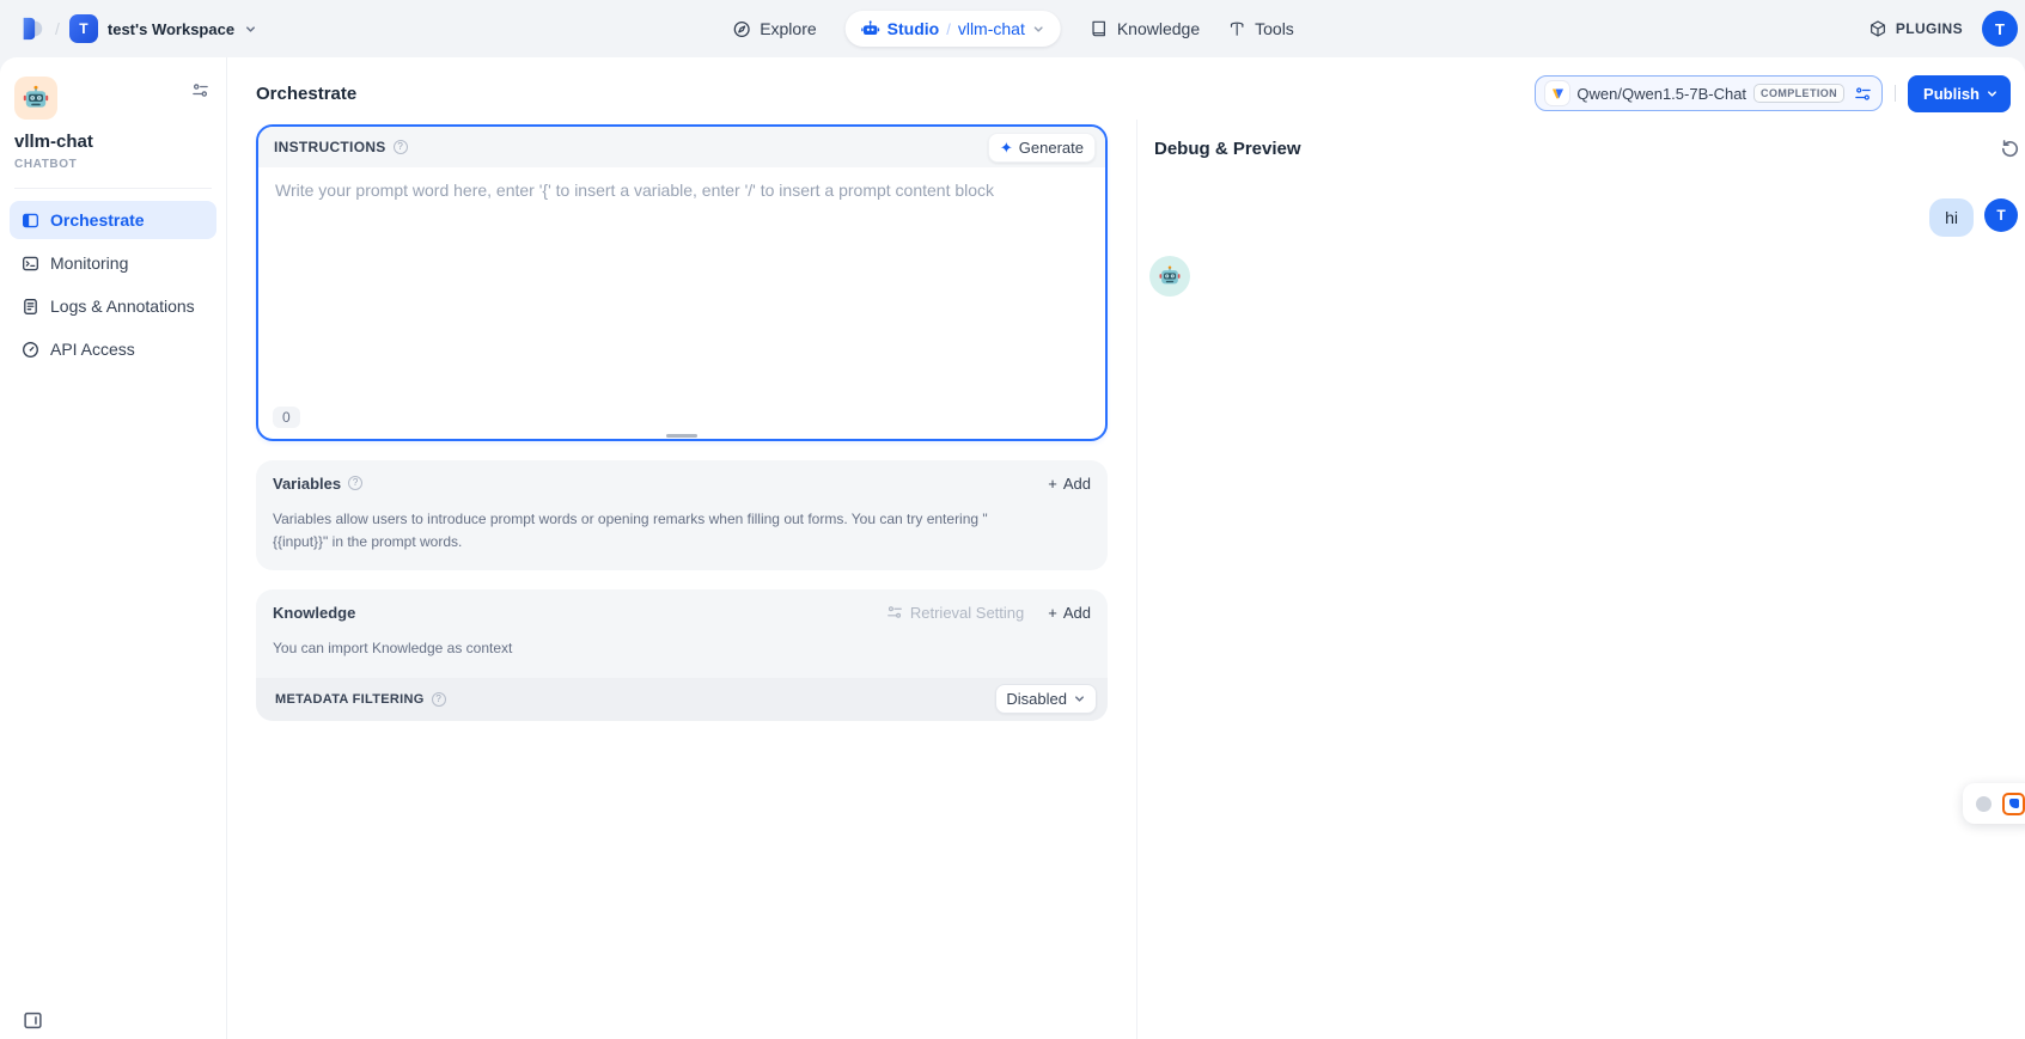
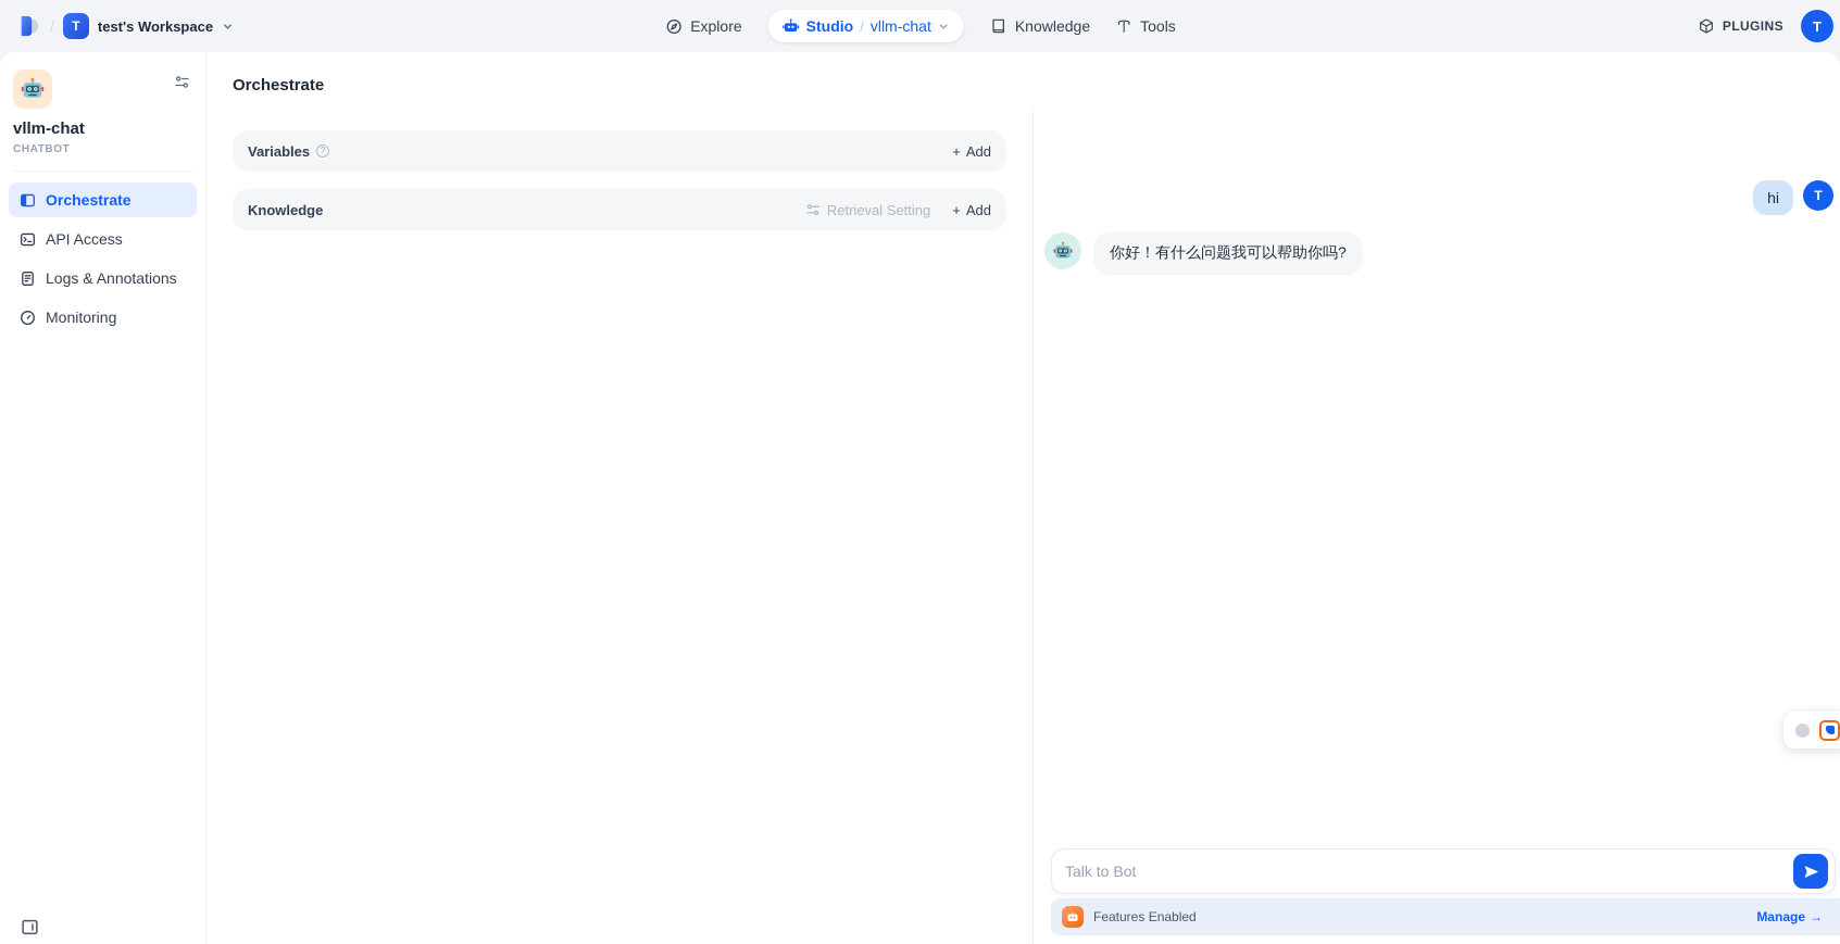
  /
  T
  test's Workspace
  Explore
  Studio
  /
  vllm-chat
  Knowledge
  Tools
  PLUGINS
  T
  vllm-chat
  CHATBOT
  Orchestrate
- Monitoring
+ API Access
  Logs & Annotations
- API Access
+ Monitoring
  Orchestrate
- Qwen/Qwen1.5-7B-Chat
- COMPLETION
- Publish
- INSTRUCTIONS
- ✦
- Generate
- Write your prompt word here, enter '{' to insert a variable, enter '/' to insert a prompt content block
- 0
  Variables
  +
  Add
- Variables allow users to introduce prompt words or opening remarks when filling out forms. You can try entering "{{input}}" in the prompt words.
  Knowledge
  Retrieval Setting
  +
  Add
- You can import Knowledge as context
- METADATA FILTERING
- Disabled
- Debug & Preview
  hi
  T
+ 你好！有什么问题我可以帮助你吗?
+ Talk to Bot
+ Features Enabled
+ Manage
+ →
